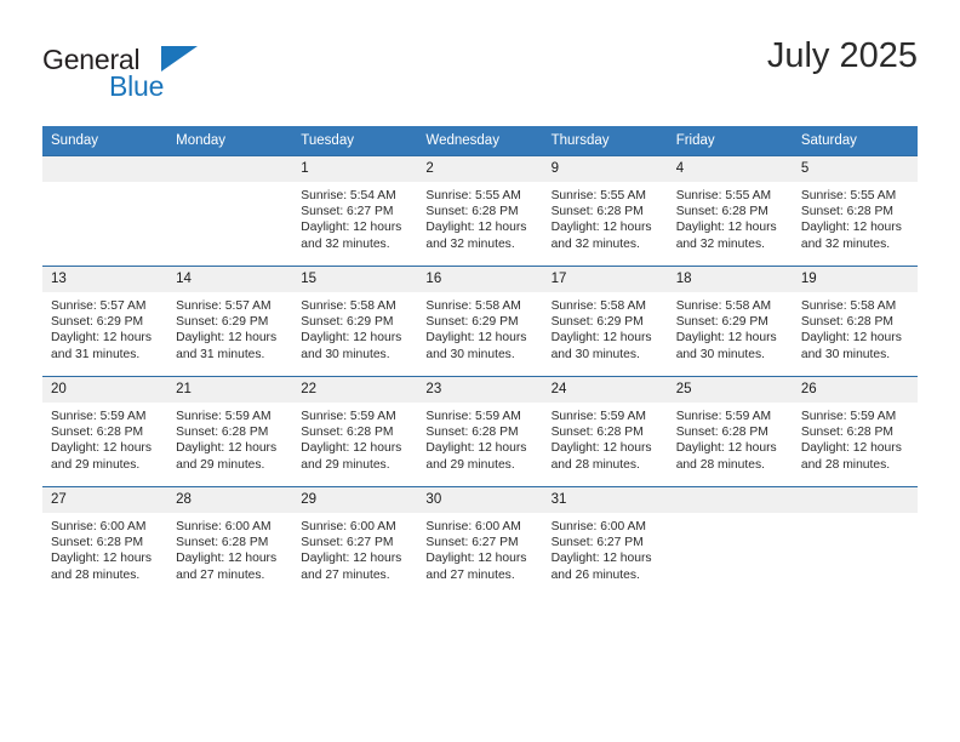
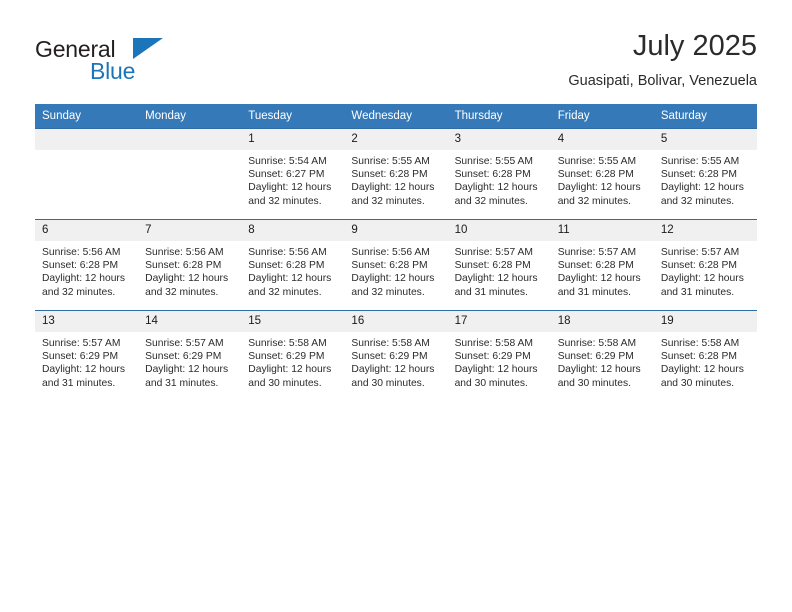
  General
  Blue
  July 2025
+ Guasipati, Bolivar, Venezuela
  Sunday	Monday	Tuesday	Wednesday	Thursday	Friday	Saturday
- 		1Sunrise: 5:54 AMSunset: 6:27 PMDaylight: 12 hours and 32 minutes.	2Sunrise: 5:55 AMSunset: 6:28 PMDaylight: 12 hours and 32 minutes.	9Sunrise: 5:55 AMSunset: 6:28 PMDaylight: 12 hours and 32 minutes.	4Sunrise: 5:55 AMSunset: 6:28 PMDaylight: 12 hours and 32 minutes.	5Sunrise: 5:55 AMSunset: 6:28 PMDaylight: 12 hours and 32 minutes.
+ 		1Sunrise: 5:54 AMSunset: 6:27 PMDaylight: 12 hours and 32 minutes.	2Sunrise: 5:55 AMSunset: 6:28 PMDaylight: 12 hours and 32 minutes.	3Sunrise: 5:55 AMSunset: 6:28 PMDaylight: 12 hours and 32 minutes.	4Sunrise: 5:55 AMSunset: 6:28 PMDaylight: 12 hours and 32 minutes.	5Sunrise: 5:55 AMSunset: 6:28 PMDaylight: 12 hours and 32 minutes.
+ 6Sunrise: 5:56 AMSunset: 6:28 PMDaylight: 12 hours and 32 minutes.	7Sunrise: 5:56 AMSunset: 6:28 PMDaylight: 12 hours and 32 minutes.	8Sunrise: 5:56 AMSunset: 6:28 PMDaylight: 12 hours and 32 minutes.	9Sunrise: 5:56 AMSunset: 6:28 PMDaylight: 12 hours and 32 minutes.	10Sunrise: 5:57 AMSunset: 6:28 PMDaylight: 12 hours and 31 minutes.	11Sunrise: 5:57 AMSunset: 6:28 PMDaylight: 12 hours and 31 minutes.	12Sunrise: 5:57 AMSunset: 6:28 PMDaylight: 12 hours and 31 minutes.
  13Sunrise: 5:57 AMSunset: 6:29 PMDaylight: 12 hours and 31 minutes.	14Sunrise: 5:57 AMSunset: 6:29 PMDaylight: 12 hours and 31 minutes.	15Sunrise: 5:58 AMSunset: 6:29 PMDaylight: 12 hours and 30 minutes.	16Sunrise: 5:58 AMSunset: 6:29 PMDaylight: 12 hours and 30 minutes.	17Sunrise: 5:58 AMSunset: 6:29 PMDaylight: 12 hours and 30 minutes.	18Sunrise: 5:58 AMSunset: 6:29 PMDaylight: 12 hours and 30 minutes.	19Sunrise: 5:58 AMSunset: 6:28 PMDaylight: 12 hours and 30 minutes.
- 20Sunrise: 5:59 AMSunset: 6:28 PMDaylight: 12 hours and 29 minutes.	21Sunrise: 5:59 AMSunset: 6:28 PMDaylight: 12 hours and 29 minutes.	22Sunrise: 5:59 AMSunset: 6:28 PMDaylight: 12 hours and 29 minutes.	23Sunrise: 5:59 AMSunset: 6:28 PMDaylight: 12 hours and 29 minutes.	24Sunrise: 5:59 AMSunset: 6:28 PMDaylight: 12 hours and 28 minutes.	25Sunrise: 5:59 AMSunset: 6:28 PMDaylight: 12 hours and 28 minutes.	26Sunrise: 5:59 AMSunset: 6:28 PMDaylight: 12 hours and 28 minutes.
- 27Sunrise: 6:00 AMSunset: 6:28 PMDaylight: 12 hours and 28 minutes.	28Sunrise: 6:00 AMSunset: 6:28 PMDaylight: 12 hours and 27 minutes.	29Sunrise: 6:00 AMSunset: 6:27 PMDaylight: 12 hours and 27 minutes.	30Sunrise: 6:00 AMSunset: 6:27 PMDaylight: 12 hours and 27 minutes.	31Sunrise: 6:00 AMSunset: 6:27 PMDaylight: 12 hours and 26 minutes.
